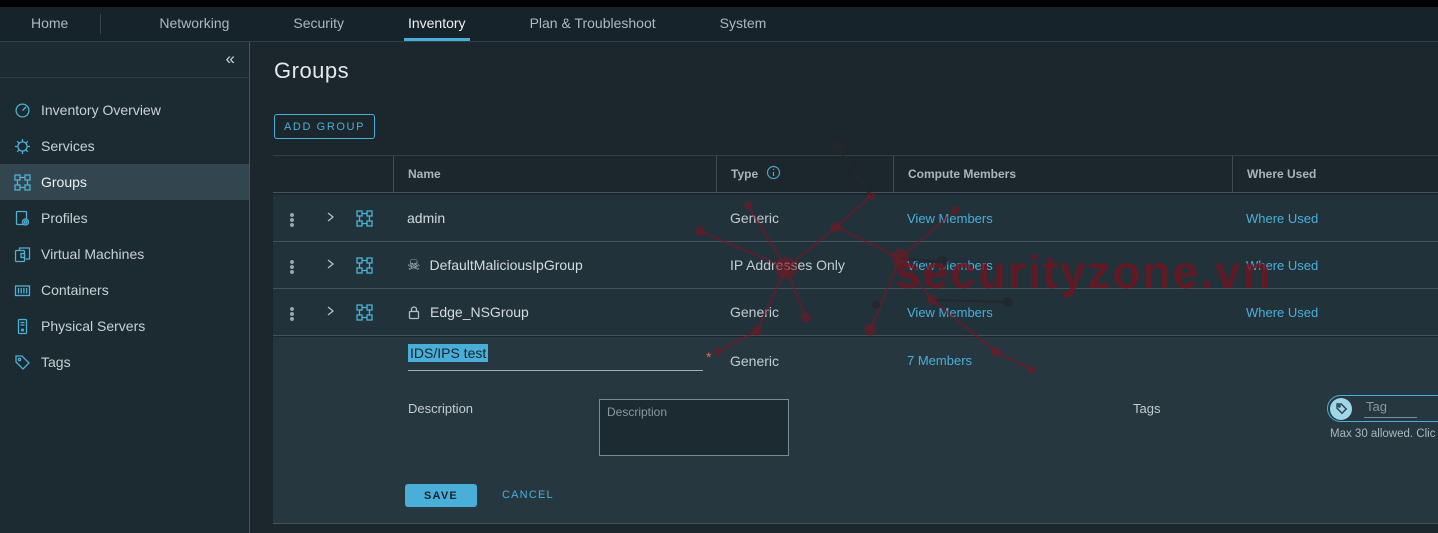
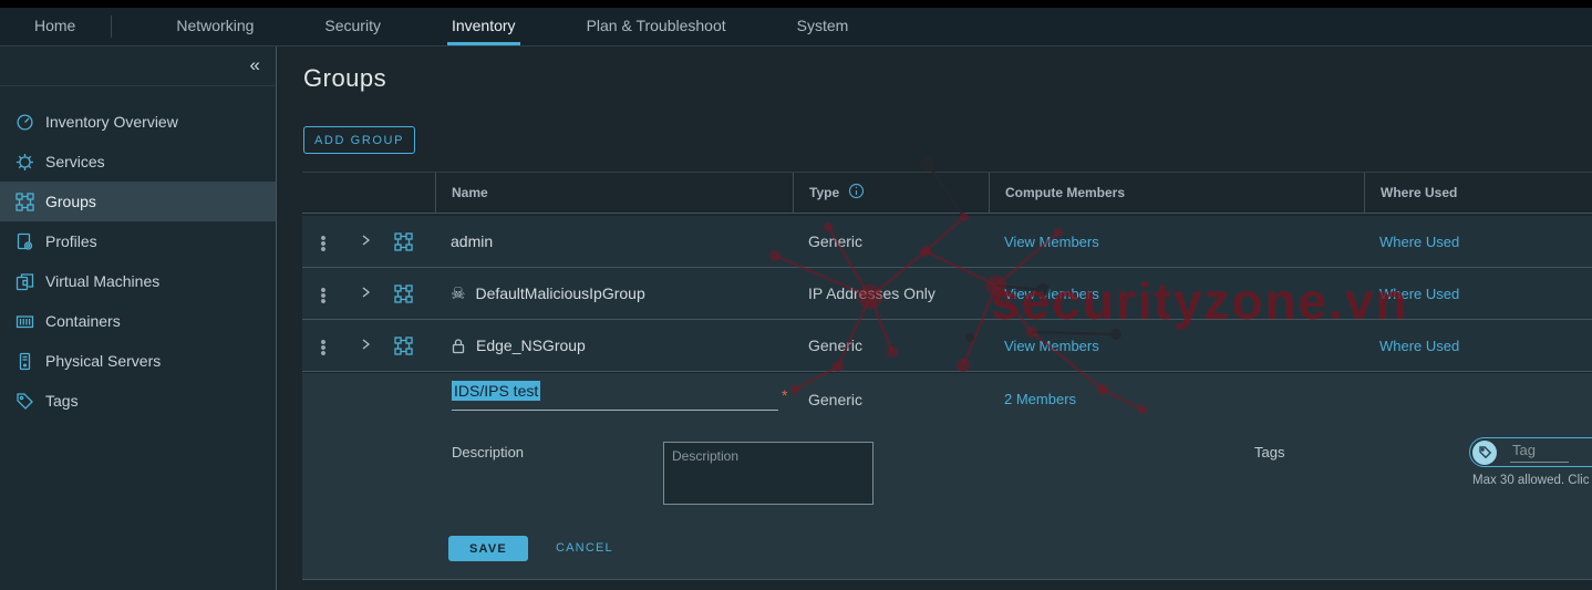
  Home
  Networking
  Security
  Inventory
  Plan & Troubleshoot
  System
  «
  Inventory Overview
  Services
  Groups
  Profiles
  Virtual Machines
  Containers
  Physical Servers
  Tags
  Groups
  ADD GROUP
  Name
  Type
  Compute Members
  Where Used
  •
  •
  •
  admin
  Generic
  View Members
  Where Used
  •
  •
  •
  ☠
  DefaultMaliciousIpGroup
  IP Addresses Only
  View Members
  Where Used
  •
  •
  •
  Edge_NSGroup
  Generic
  View Members
  Where Used
  IDS/IPS test
  *
  Generic
- 7 Members
+ 2 Members
  Description
  Description
  Tags
  Tag
  Max 30 allowed. Clic
  SAVE
  CANCEL
  securityzone.vn
